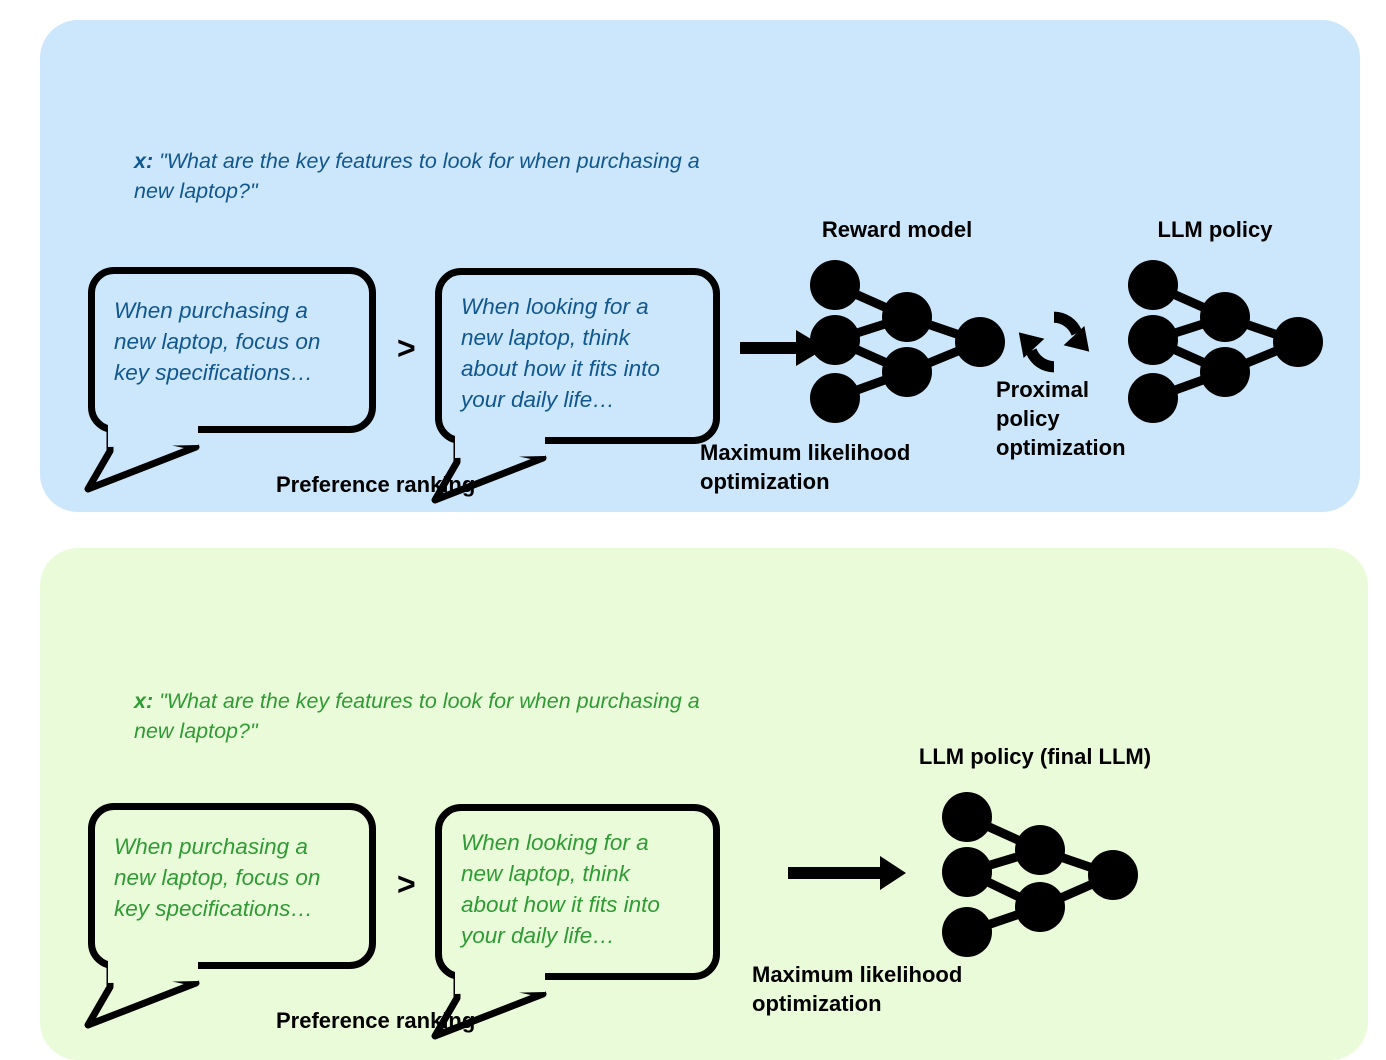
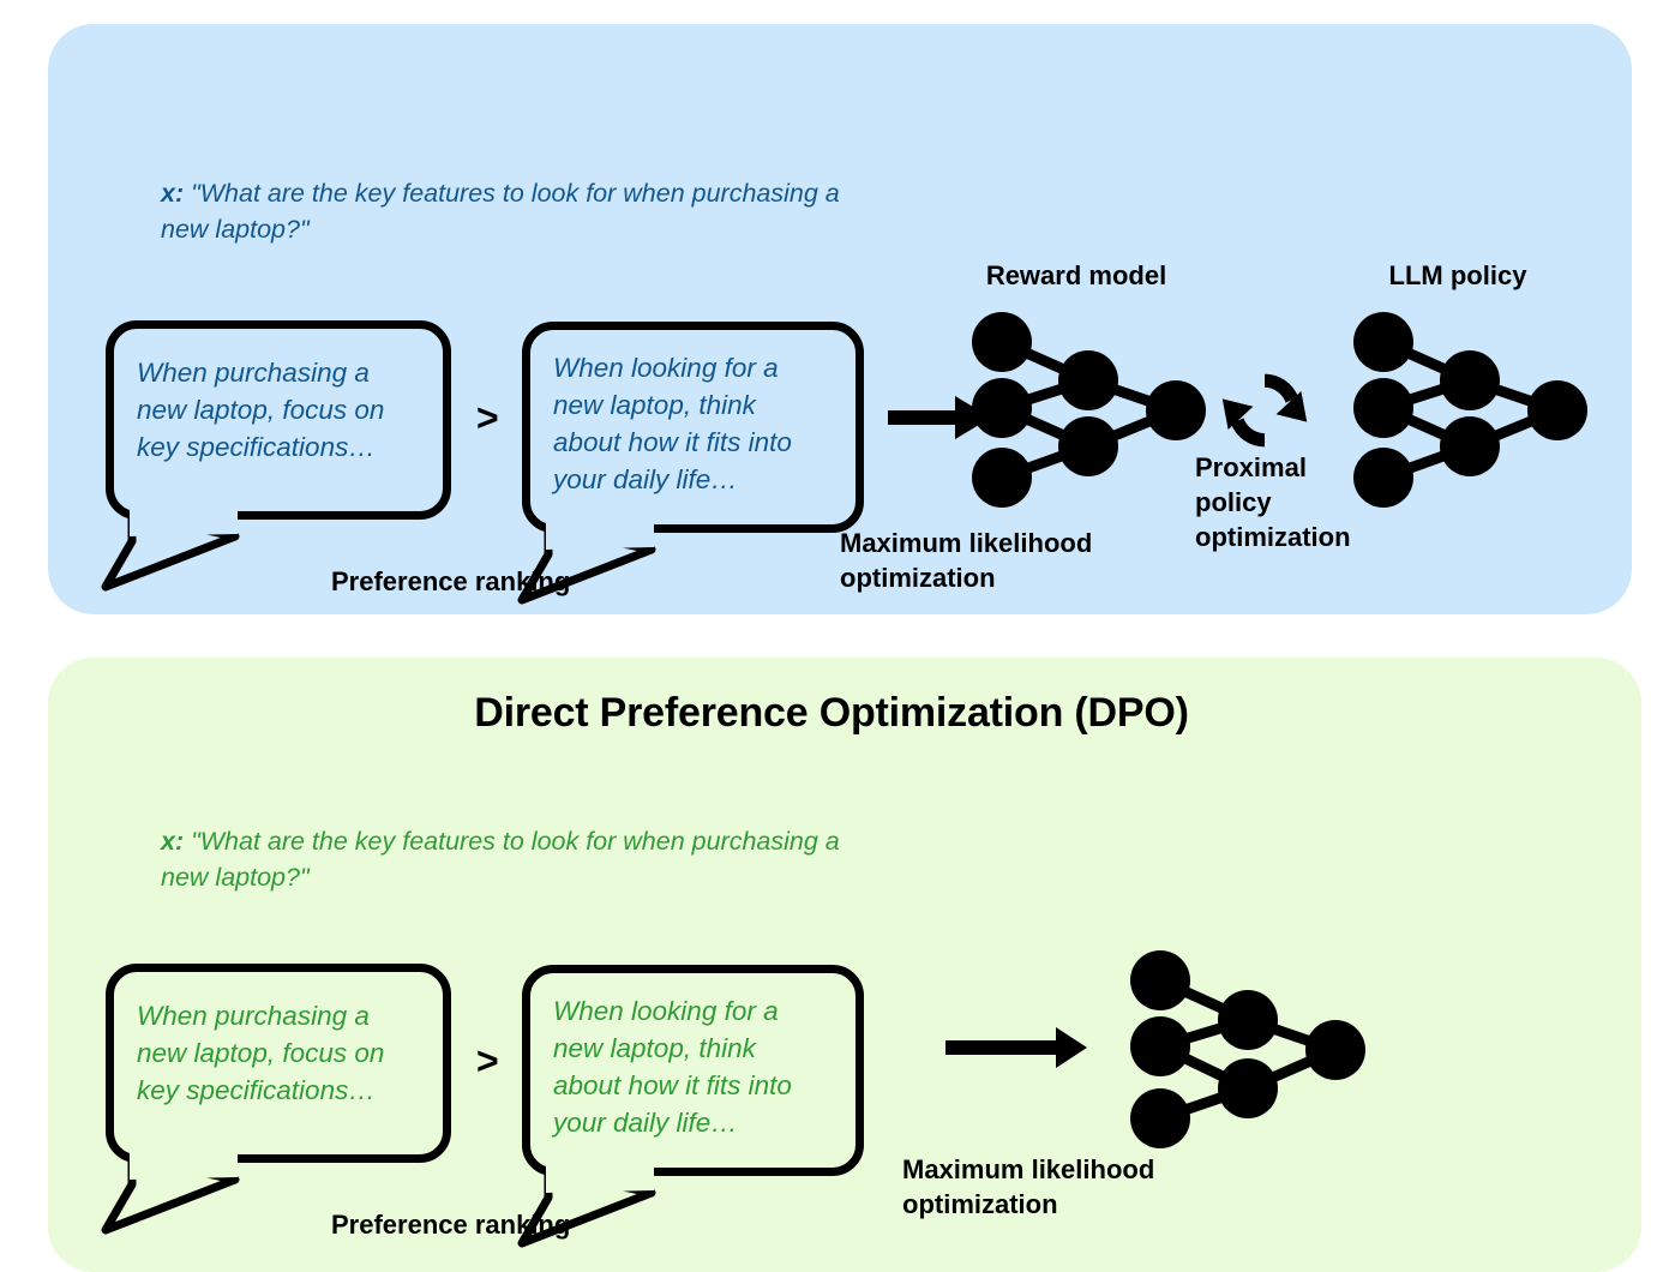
  x: "What are the key features to look for when purchasing a new laptop?"
  When purchasing a
  new laptop, focus on
  key specifications…
  >
  When looking for a
  new laptop, think
  about how it fits into
  your daily life…
  Preference ranking
  Maximum likelihood
  optimization
  Reward model
  Proximal
  policy
  optimization
  LLM policy
+ Direct Preference Optimization (DPO)
  x: "What are the key features to look for when purchasing a new laptop?"
  When purchasing a
  new laptop, focus on
  key specifications…
  >
  When looking for a
  new laptop, think
  about how it fits into
  your daily life…
  Preference ranking
  Maximum likelihood
  optimization
- LLM policy (final LLM)
